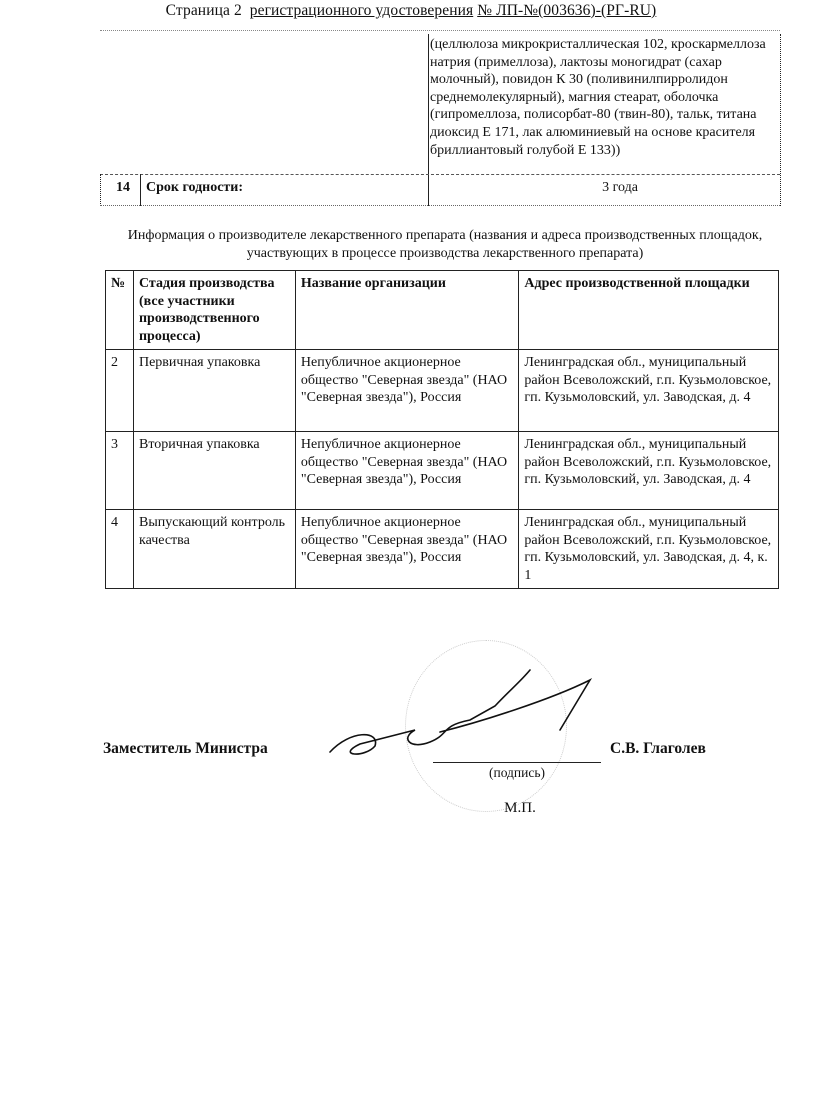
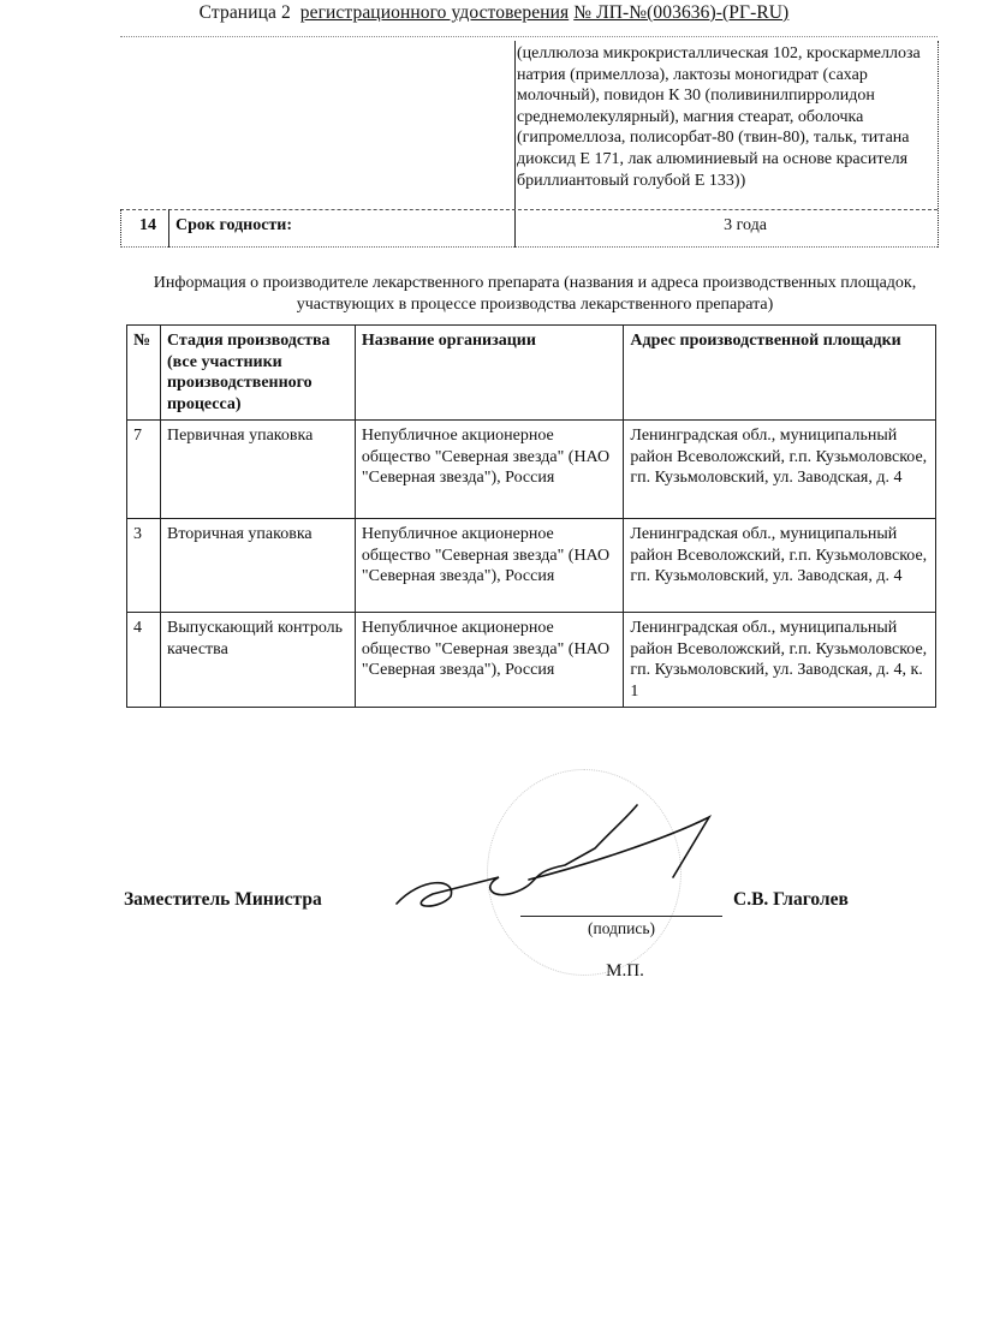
  Страница 2 регистрационного удостоверения № ЛП-№(003636)-(РГ-RU)
  (целлюлоза микрокристаллическая 102, кроскармеллоза натрия (примеллоза), лактозы моногидрат (сахар молочный), повидон К 30 (поливинилпирролидон среднемолекулярный), магния стеарат, оболочка (гипромеллоза, полисорбат-80 (твин-80), тальк, титана диоксид Е 171, лак алюминиевый на основе красителя бриллиантовый голубой Е 133))
  14
  Срок годности:
  3 года
  Информация о производителе лекарственного препарата (названия и адреса производственных площадок, участвующих в процессе производства лекарственного препарата)
  №	Стадия производства (все участники производственного процесса)	Название организации	Адрес производственной площадки
- 2	Первичная упаковка	Непубличное акционерное общество "Северная звезда" (НАО "Северная звезда"), Россия	Ленинградская обл., муниципальный район Всеволожский, г.п. Кузьмоловское, гп. Кузьмоловский, ул. Заводская, д. 4
+ 7	Первичная упаковка	Непубличное акционерное общество "Северная звезда" (НАО "Северная звезда"), Россия	Ленинградская обл., муниципальный район Всеволожский, г.п. Кузьмоловское, гп. Кузьмоловский, ул. Заводская, д. 4
  3	Вторичная упаковка	Непубличное акционерное общество "Северная звезда" (НАО "Северная звезда"), Россия	Ленинградская обл., муниципальный район Всеволожский, г.п. Кузьмоловское, гп. Кузьмоловский, ул. Заводская, д. 4
  4	Выпускающий контроль качества	Непубличное акционерное общество "Северная звезда" (НАО "Северная звезда"), Россия	Ленинградская обл., муниципальный район Всеволожский, г.п. Кузьмоловское, гп. Кузьмоловский, ул. Заводская, д. 4, к. 1
  Заместитель Министра
  (подпись)
  С.В. Глаголев
  М.П.
